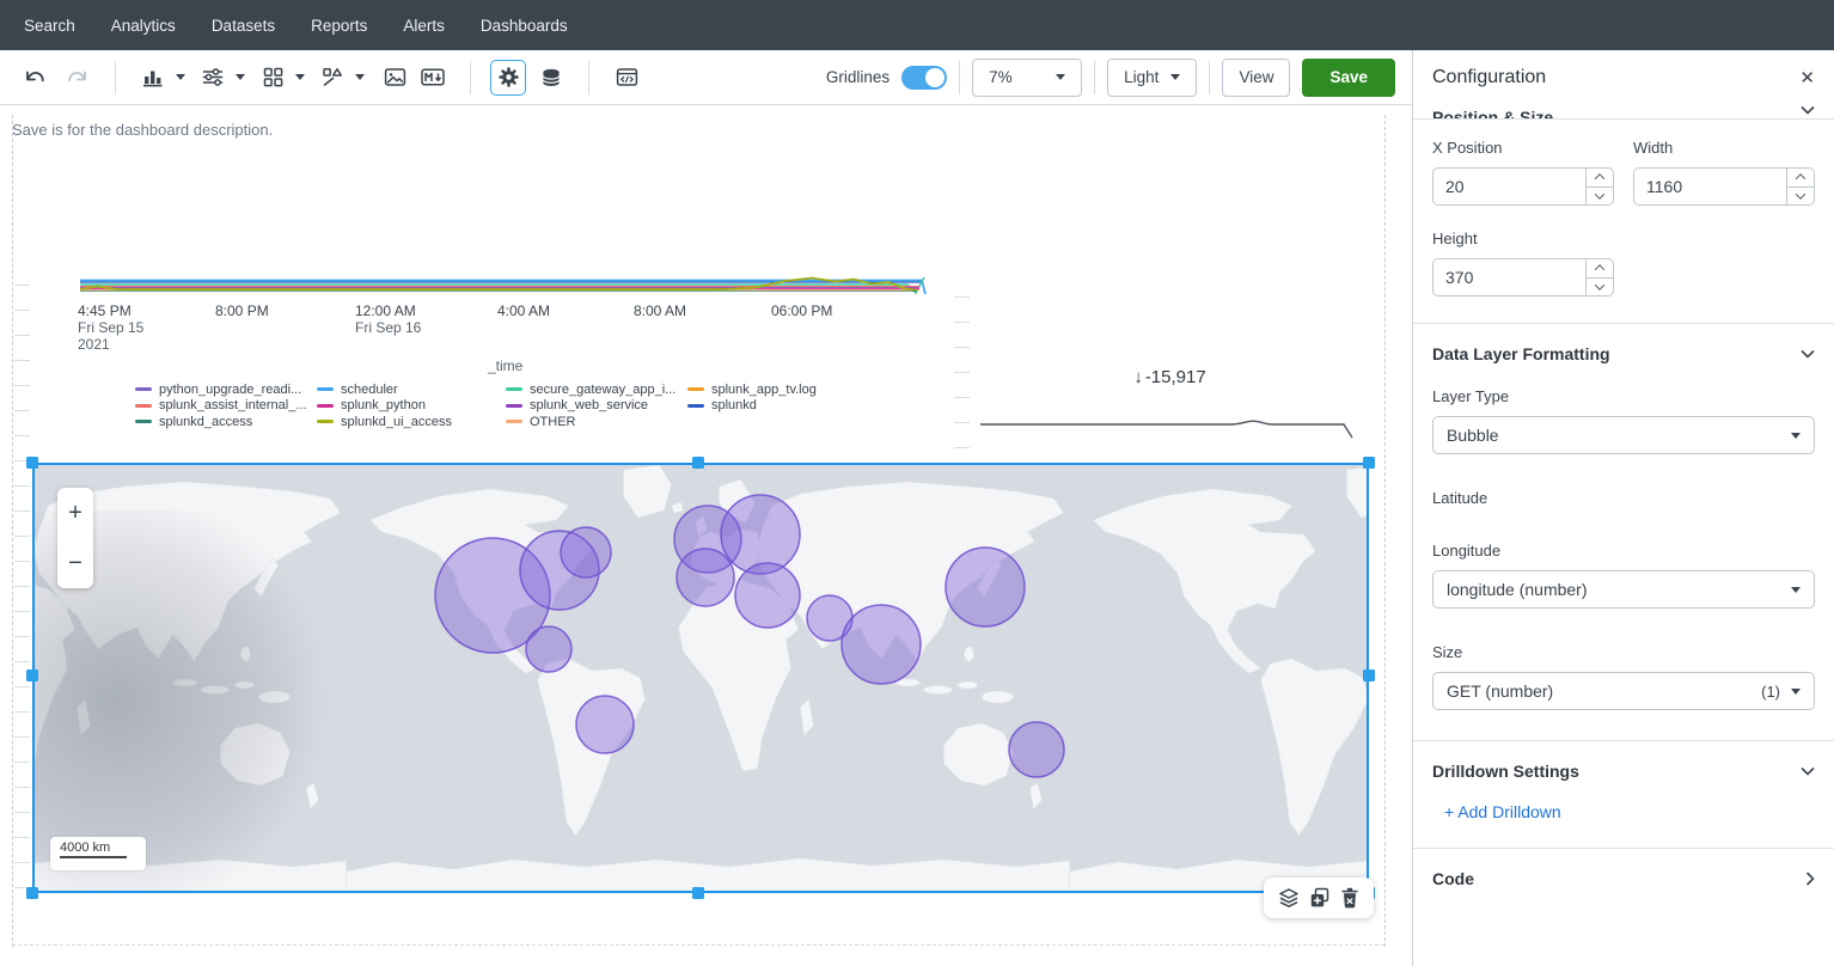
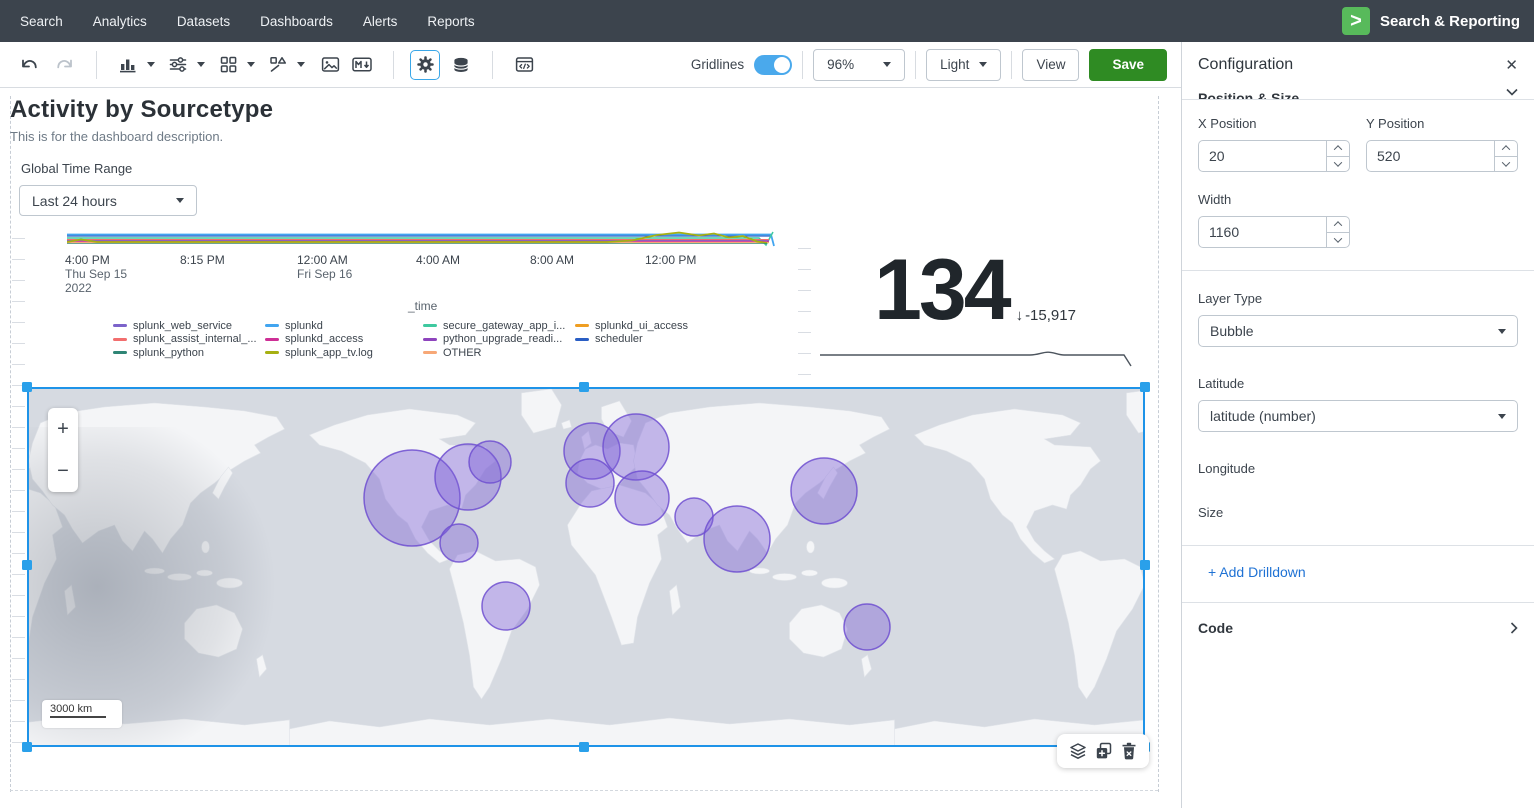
  Search
  Analytics
  Datasets
- Reports
+ Dashboards
  Alerts
- Dashboards
+ Reports
+ >
+ Search & Reporting
  Gridlines
- 7%
+ 96%
  Light
  View
  Save
+ Activity by Sourcetype
- Save is for the dashboard description.
+ This is for the dashboard description.
+ Global Time Range
+ Last 24 hours
- 4:45 PM
+ 4:00 PM
- Fri Sep 15
+ Thu Sep 15
- 2021
+ 2022
- 8:00 PM
+ 8:15 PM
  12:00 AM
  Fri Sep 16
  4:00 AM
  8:00 AM
- 06:00 PM
+ 12:00 PM
  _time
- python_upgrade_readi...
+ splunk_web_service
  splunk_assist_internal_...
- splunkd_access
+ splunk_python
- scheduler
+ splunkd
- splunk_python
+ splunkd_access
- splunkd_ui_access
+ splunk_app_tv.log
  secure_gateway_app_i...
- splunk_web_service
+ python_upgrade_readi...
  OTHER
- splunk_app_tv.log
+ splunkd_ui_access
- splunkd
+ scheduler
+ 134
  ↓
  -15,917
  +
  −
- 4000 km
+ 3000 km
  Configuration
  ✕
  Position & Size
  X Position
  20
+ Y Position
+ 520
  Width
  1160
- Height
- 370
- Data Layer Formatting
  Layer Type
  Bubble
  Latitude
+ latitude (number)
  Longitude
- longitude (number)
  Size
- GET (number)
- (1)
- Drilldown Settings
  + Add Drilldown
  Code
